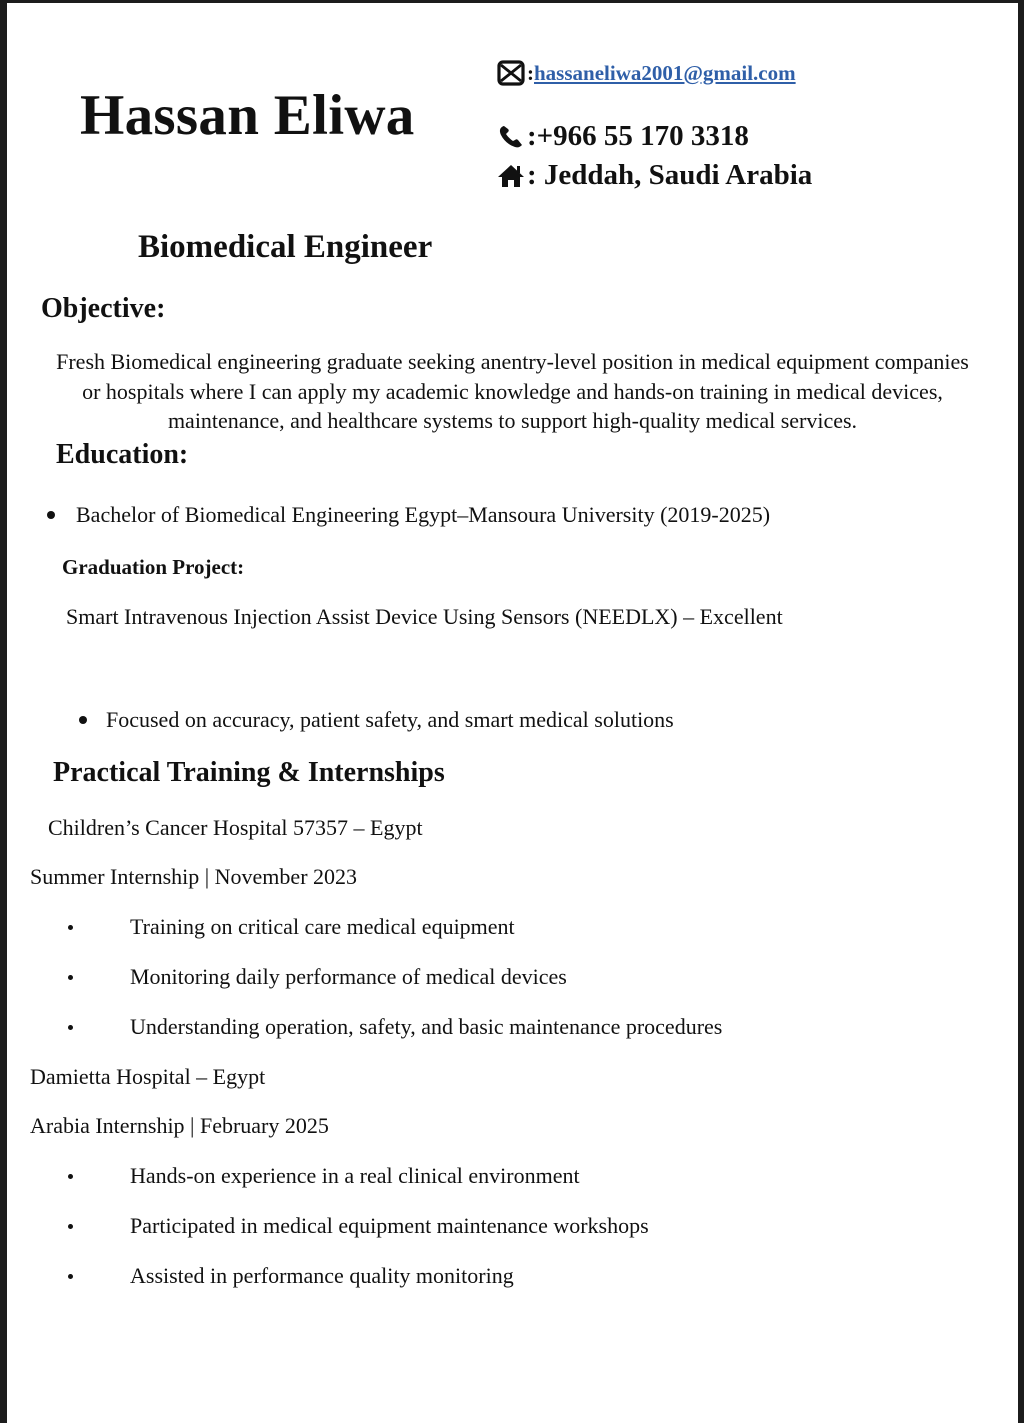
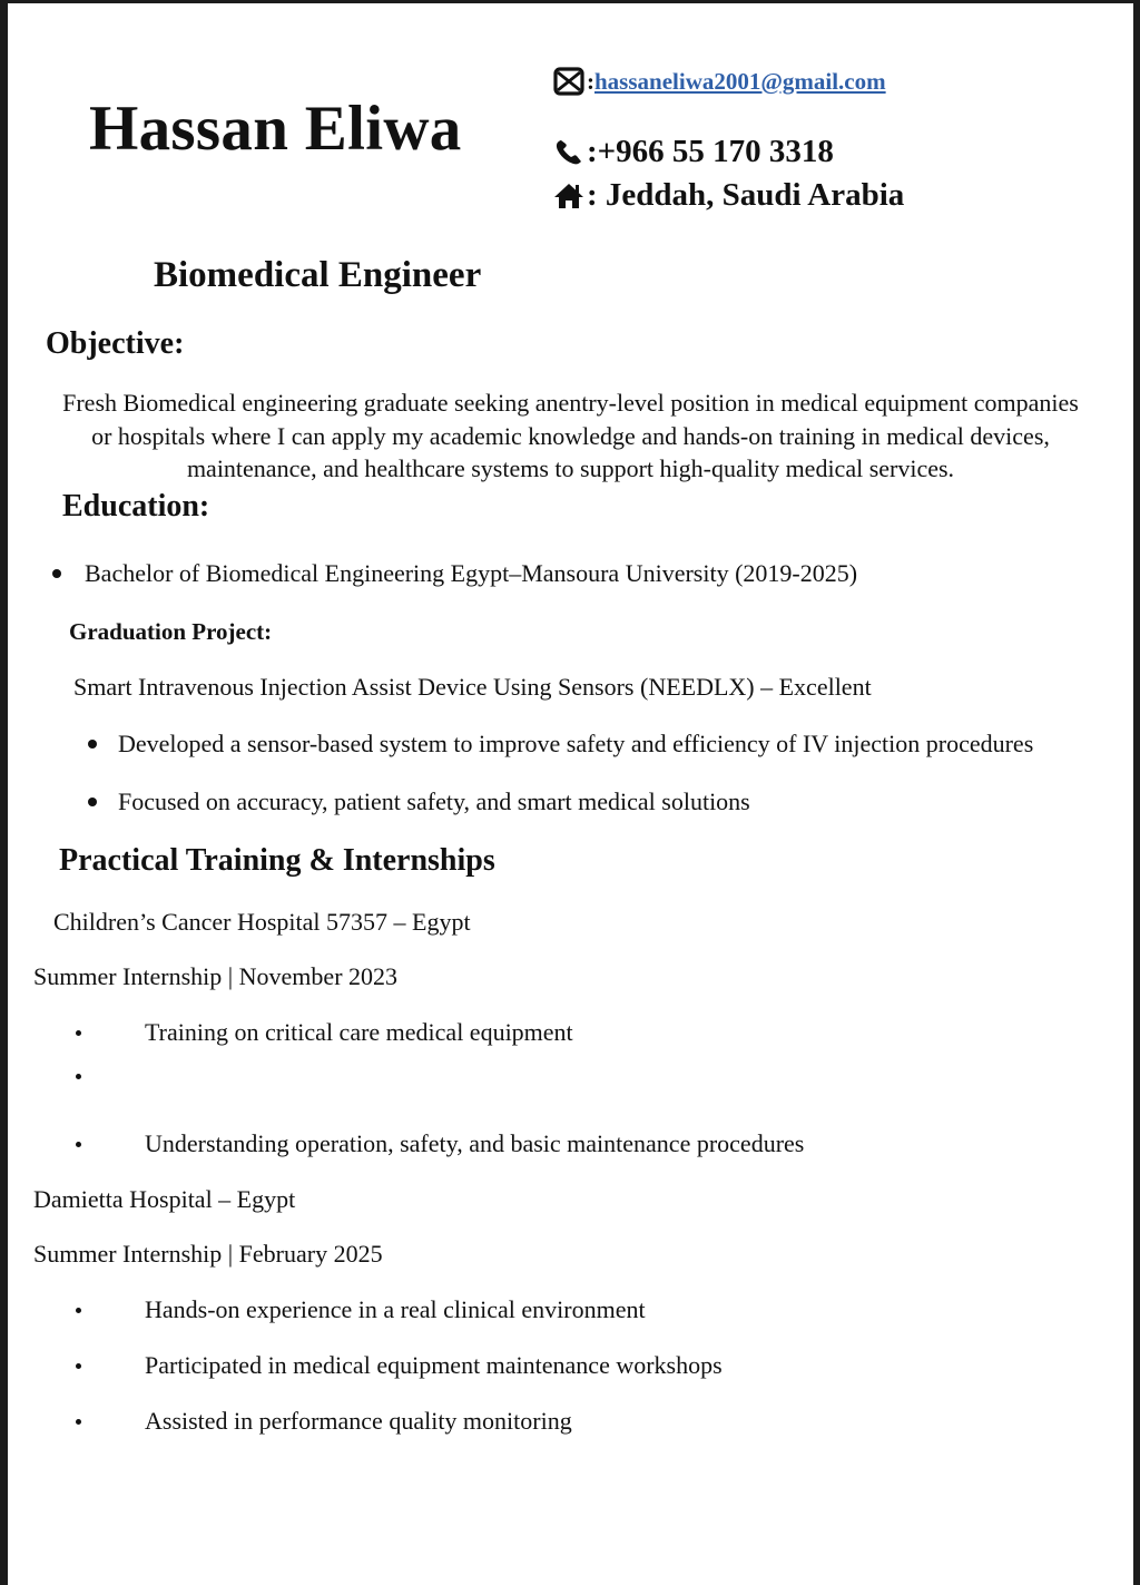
  Hassan Eliwa
  :
  hassaneliwa2001@gmail.com
  :+966 55 170 3318
  : Jeddah, Saudi Arabia
  Biomedical Engineer
  Objective:
  Fresh Biomedical engineering graduate seeking anentry-level position in medical equipment companies
  or hospitals where I can apply my academic knowledge and hands-on training in medical devices,
  maintenance, and healthcare systems to support high-quality medical services.
  Education:
  Bachelor of Biomedical Engineering Egypt–Mansoura University (2019-2025)
  Graduation Project:
  Smart Intravenous Injection Assist Device Using Sensors (NEEDLX) – Excellent
+ Developed a sensor-based system to improve safety and efficiency of IV injection procedures
  Focused on accuracy, patient safety, and smart medical solutions
  Practical Training & Internships
  Children’s Cancer Hospital 57357 – Egypt
  Summer Internship | November 2023
  Training on critical care medical equipment
- Monitoring daily performance of medical devices
  Understanding operation, safety, and basic maintenance procedures
  Damietta Hospital – Egypt
- Arabia Internship | February 2025
+ Summer Internship | February 2025
  Hands-on experience in a real clinical environment
  Participated in medical equipment maintenance workshops
  Assisted in performance quality monitoring
